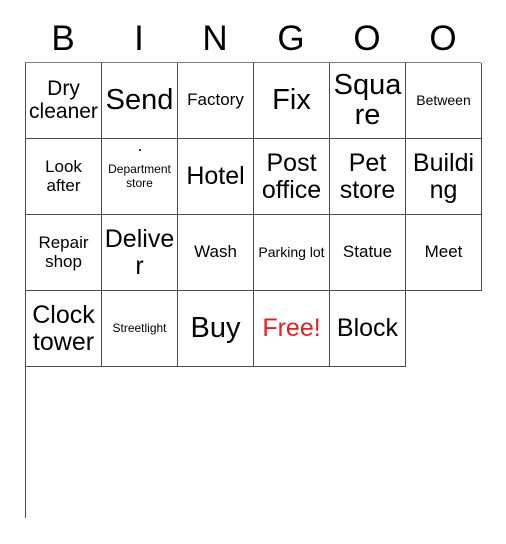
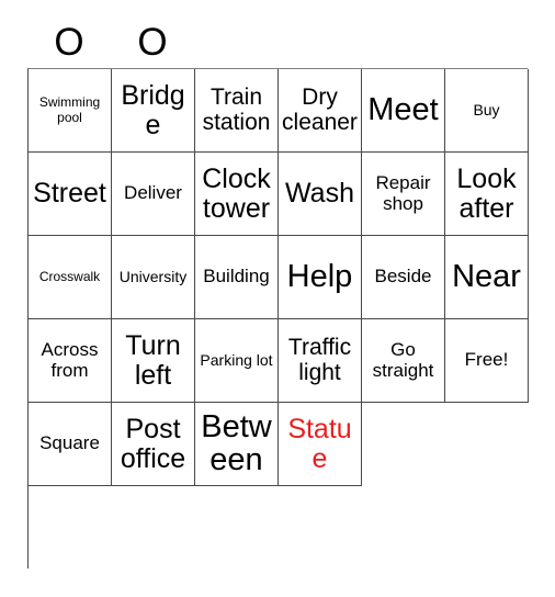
- B
- I
- N
- G
  O
  O
+ Swimming pool
+ Bridge
+ Train station
  Dry cleaner
- Send
- Factory
- Fix
- Square
+ Meet
- Between
+ Buy
+ Street
- Look after
+ Deliver
- Department store
- Hotel
- Post office
+ Clock tower
- Pet store
- Building
+ Wash
  Repair shop
- Deliver
+ Look after
+ Crosswalk
+ University
- Wash
+ Building
+ Help
+ Beside
+ Near
+ Across from
+ Turn left
  Parking lot
+ Traffic light
+ Go straight
- Statue
+ Free!
- Meet
+ Square
- Clock tower
+ Post office
- Streetlight
- Buy
+ Between
- Free!
+ Statue
- Block
